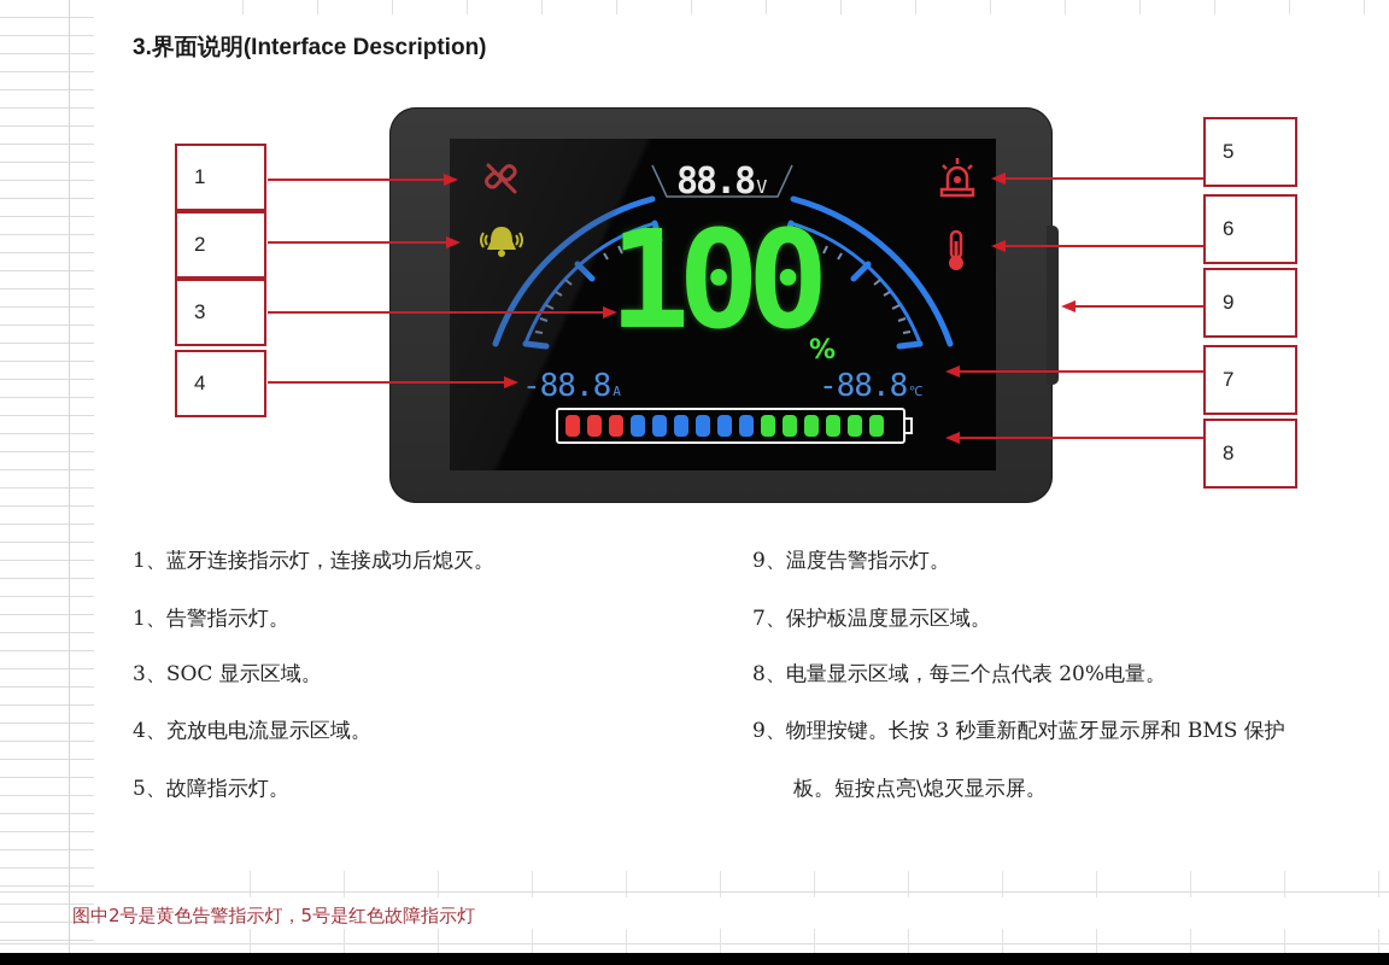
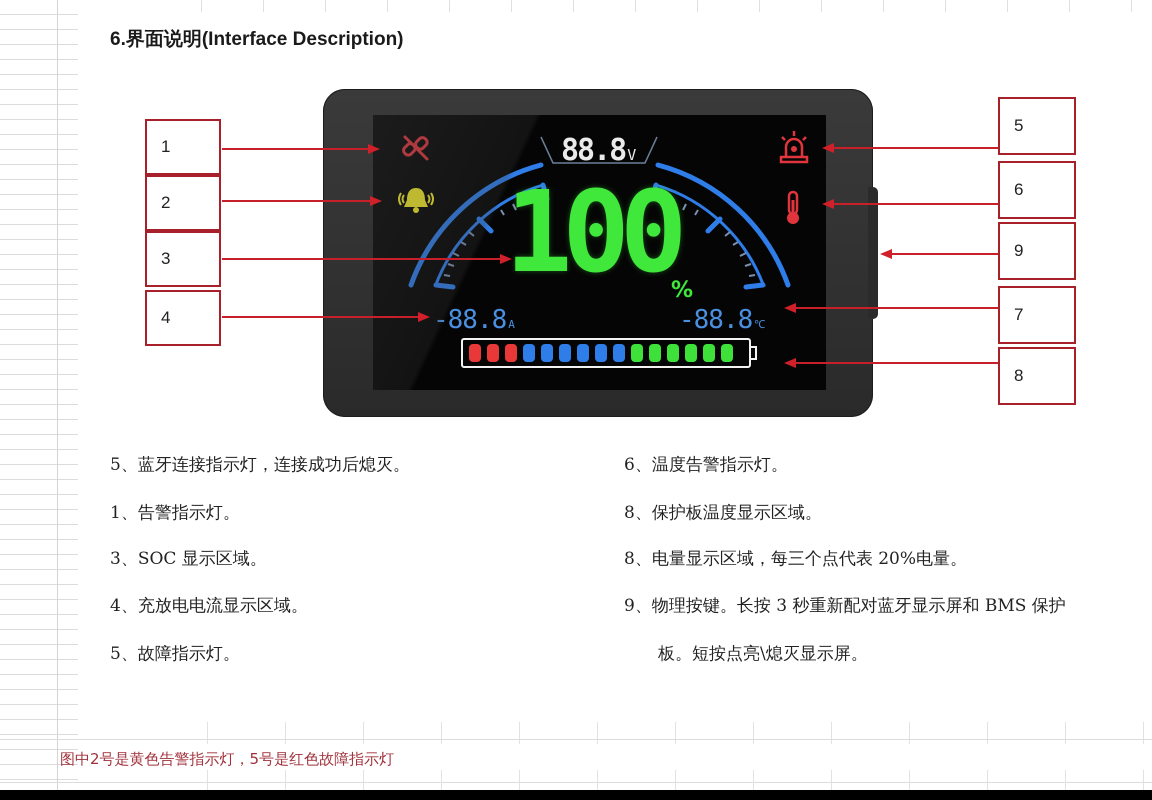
- 3.界面说明(Interface Description)
+ 6.界面说明(Interface Description)
  1
  2
  3
  4
  5
  6
  9
  7
  8
- 1、蓝牙连接指示灯，连接成功后熄灭。
+ 5、蓝牙连接指示灯，连接成功后熄灭。
  1、告警指示灯。
  3、SOC 显示区域。
  4、充放电电流显示区域。
  5、故障指示灯。
- 9、温度告警指示灯。
+ 6、温度告警指示灯。
- 7、保护板温度显示区域。
+ 8、保护板温度显示区域。
  8、电量显示区域，每三个点代表 20%电量。
  9、物理按键。长按 3 秒重新配对蓝牙显示屏和 BMS 保护
  板。短按点亮\熄灭显示屏。
  图中2号是黄色告警指示灯，5号是红色故障指示灯
